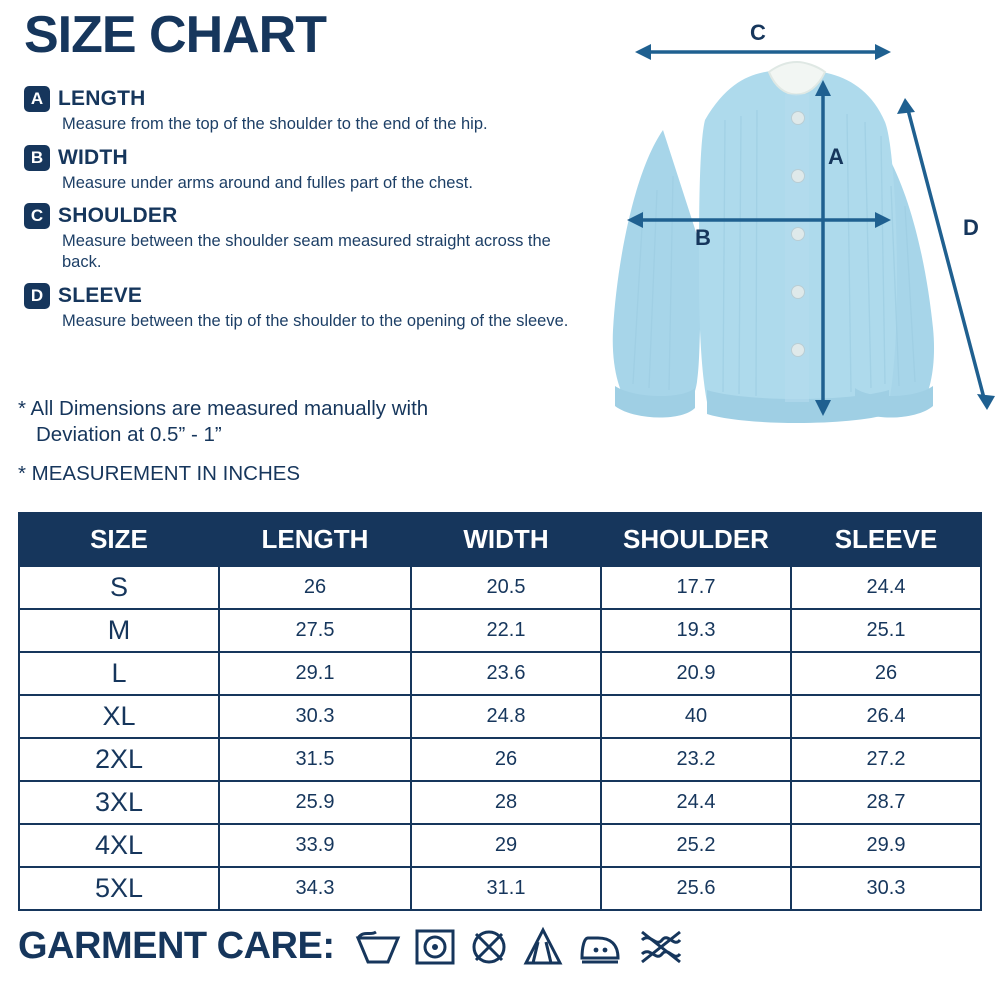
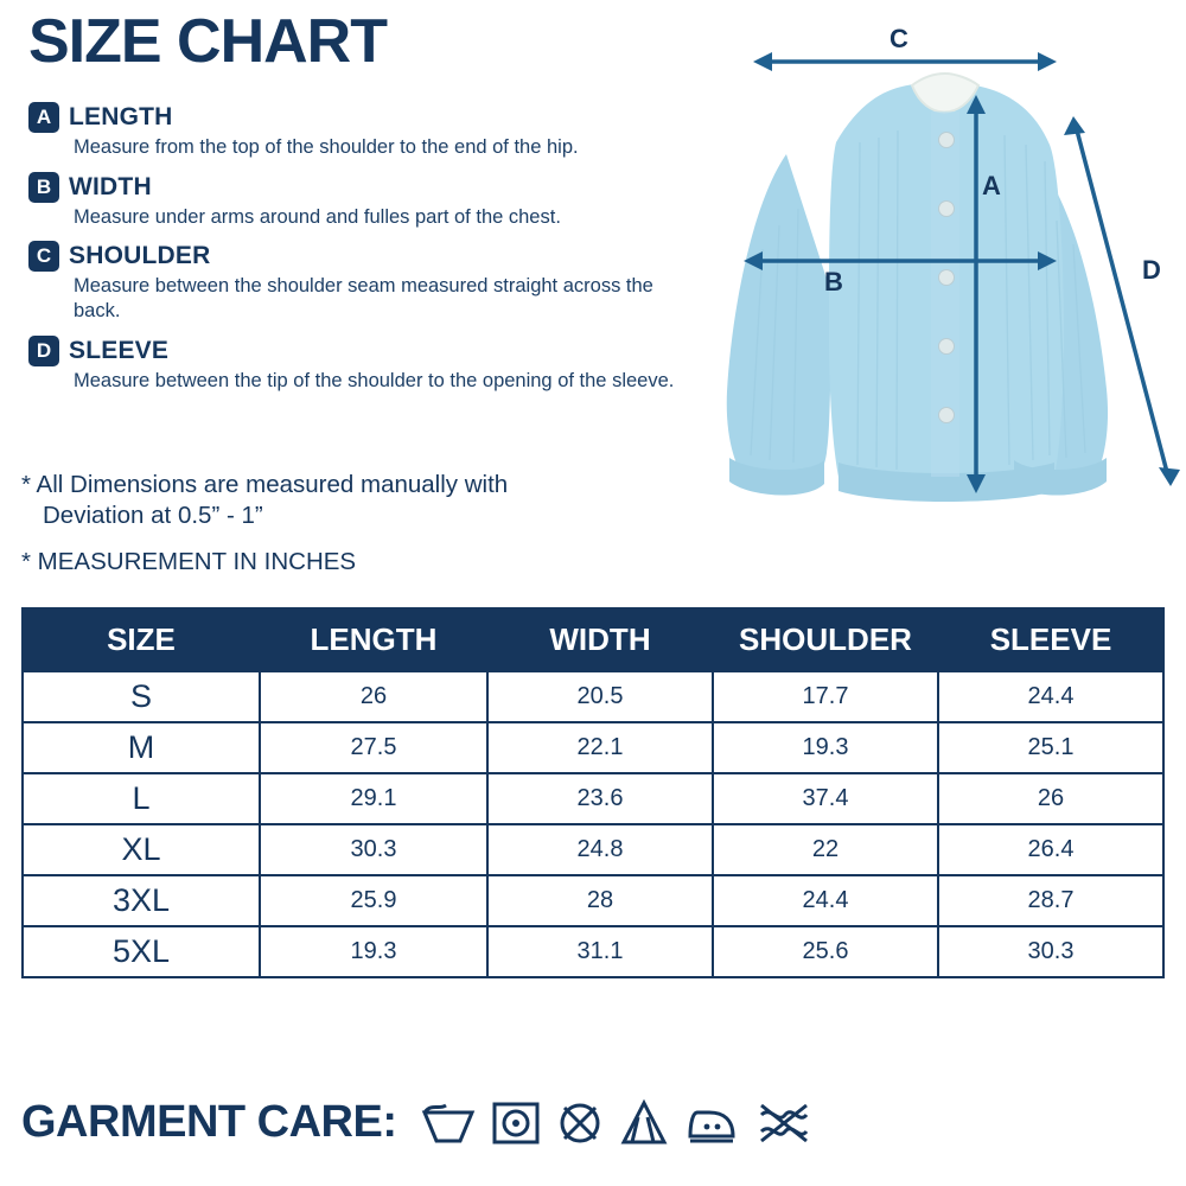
  SIZE CHART
  A
  LENGTH
  Measure from the top of the shoulder to the end of the hip.
  B
  WIDTH
  Measure under arms around and fulles part of the chest.
  C
  SHOULDER
  Measure between the shoulder seam measured straight across the back.
  D
  SLEEVE
  Measure between the tip of the shoulder to the opening of the sleeve.
  * All Dimensions are measured manually with
  Deviation at 0.5” - 1”
  * MEASUREMENT IN INCHES
  C
  A
  B
  D
  SIZE	LENGTH	WIDTH	SHOULDER	SLEEVE
  S	26	20.5	17.7	24.4
  M	27.5	22.1	19.3	25.1
- L	29.1	23.6	20.9	26
+ L	29.1	23.6	37.4	26
- XL	30.3	24.8	40	26.4
+ XL	30.3	24.8	22	26.4
- 2XL	31.5	26	23.2	27.2
  3XL	25.9	28	24.4	28.7
- 4XL	33.9	29	25.2	29.9
- 5XL	34.3	31.1	25.6	30.3
+ 5XL	19.3	31.1	25.6	30.3
  GARMENT CARE:
